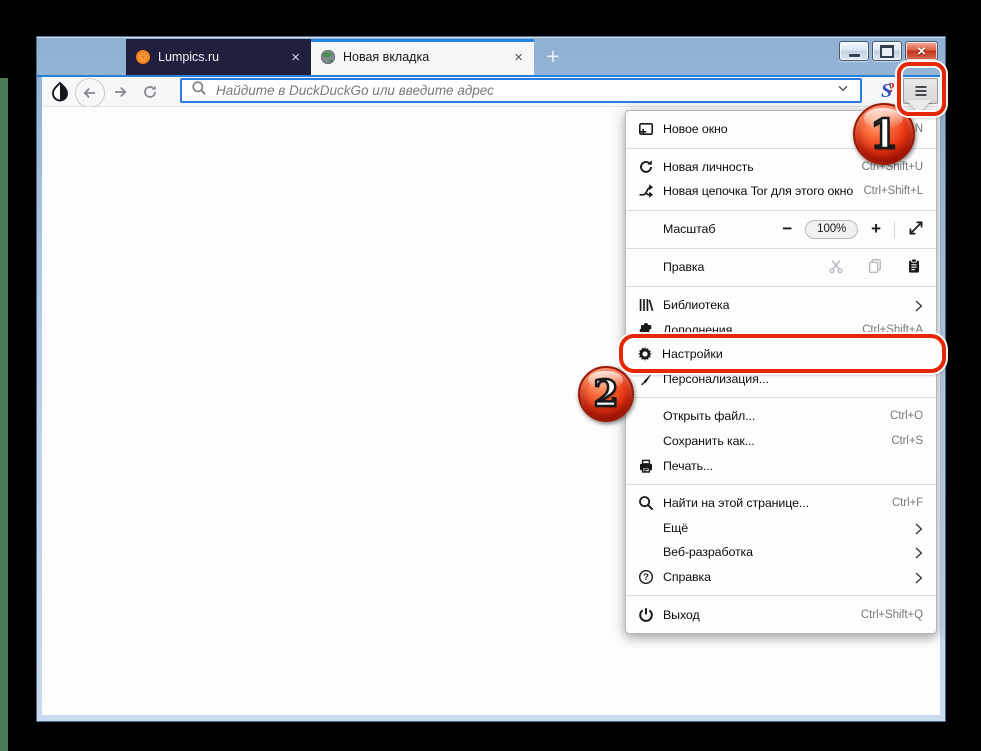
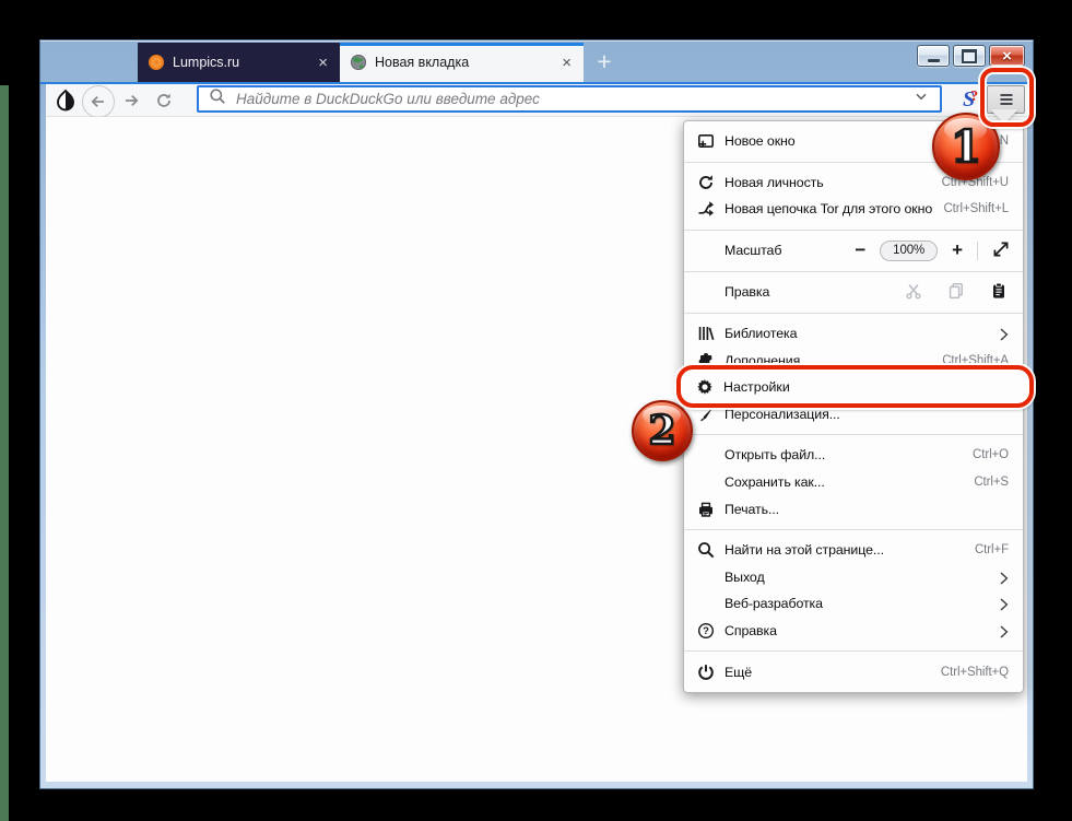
  Lumpics.ru
  ×
  Новая вкладка
  ×
  +
  ×
  Найдите в DuckDuckGo или введите адрес
  S
  ?
  Новое окно
  Новая личность
  Ctrl+Shift+U
  Новая цепочка Tor для этого окно
  Ctrl+Shift+L
  Масштаб
  −
  100%
  +
  Правка
  Библиотека
  Дополнения
  Ctrl+Shift+A
  Персонализация...
  Открыть файл...
  Ctrl+O
  Сохранить как...
  Ctrl+S
  Печать...
  Найти на этой странице...
  Ctrl+F
- Ещё
+ Выход
  Веб-разработка
  ?
  Справка
- Выход
+ Ещё
  Ctrl+Shift+Q
  Настройки
  2
  1
